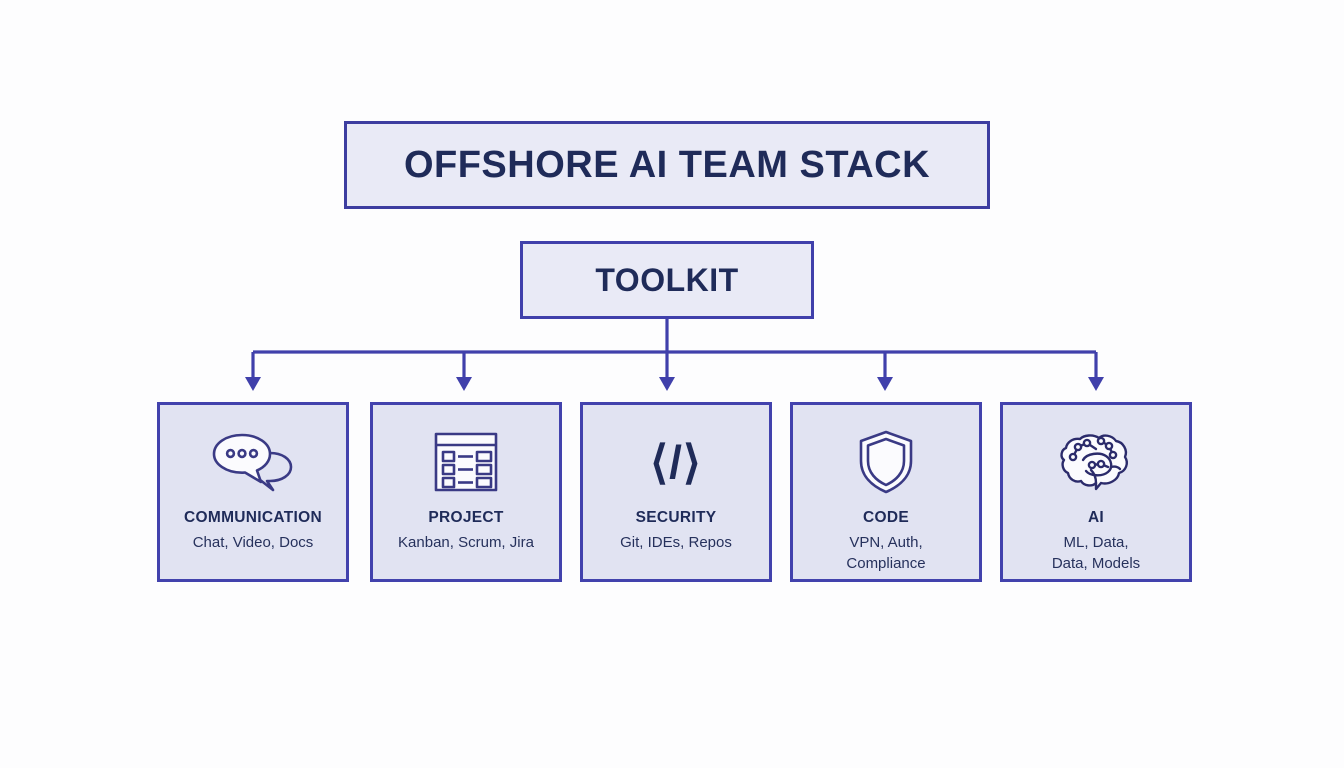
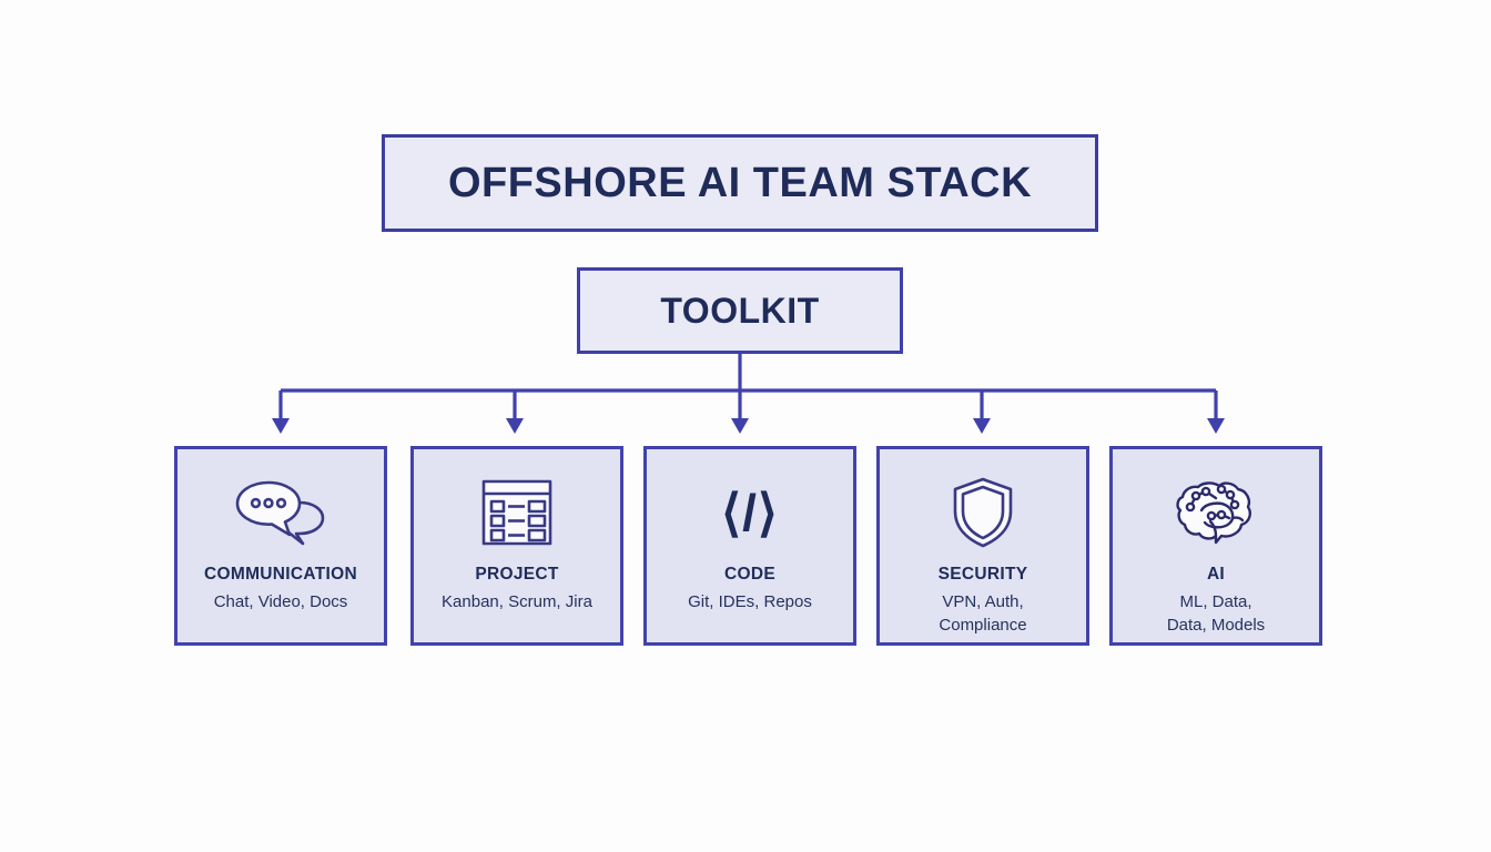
  OFFSHORE AI TEAM STACK
  TOOLKIT
  COMMUNICATION
  Chat, Video, Docs
  PROJECT
  Kanban, Scrum, Jira
  ⟨/⟩
- SECURITY
+ CODE
  Git, IDEs, Repos
- CODE
+ SECURITY
  VPN, Auth,
  Compliance
  AI
  ML, Data,
  Data, Models
